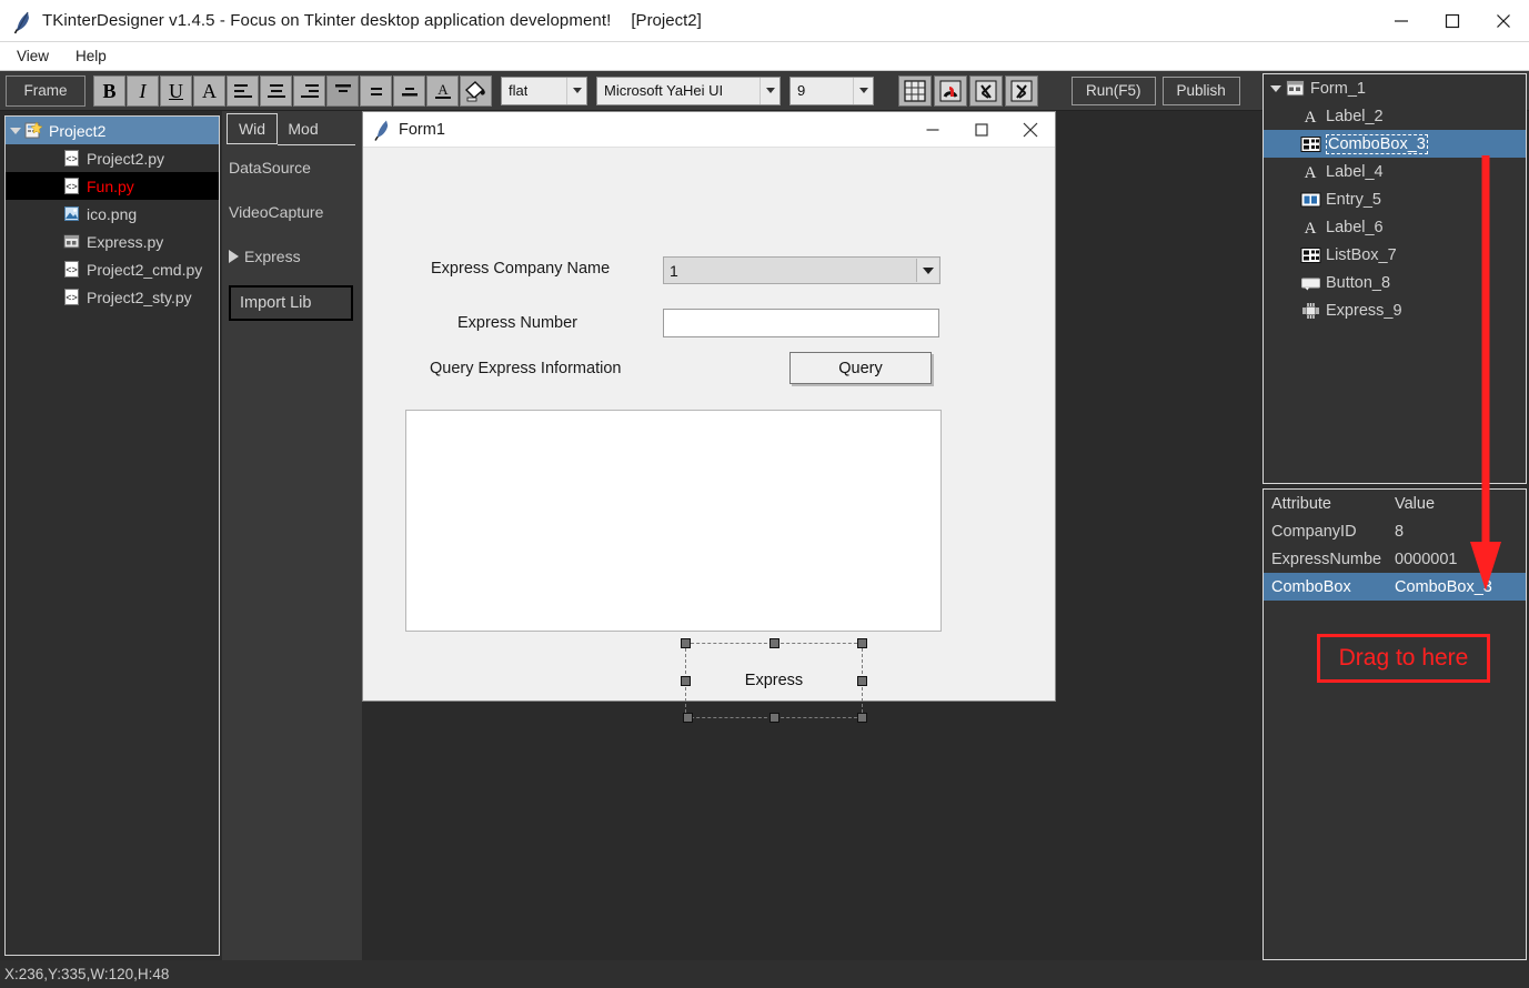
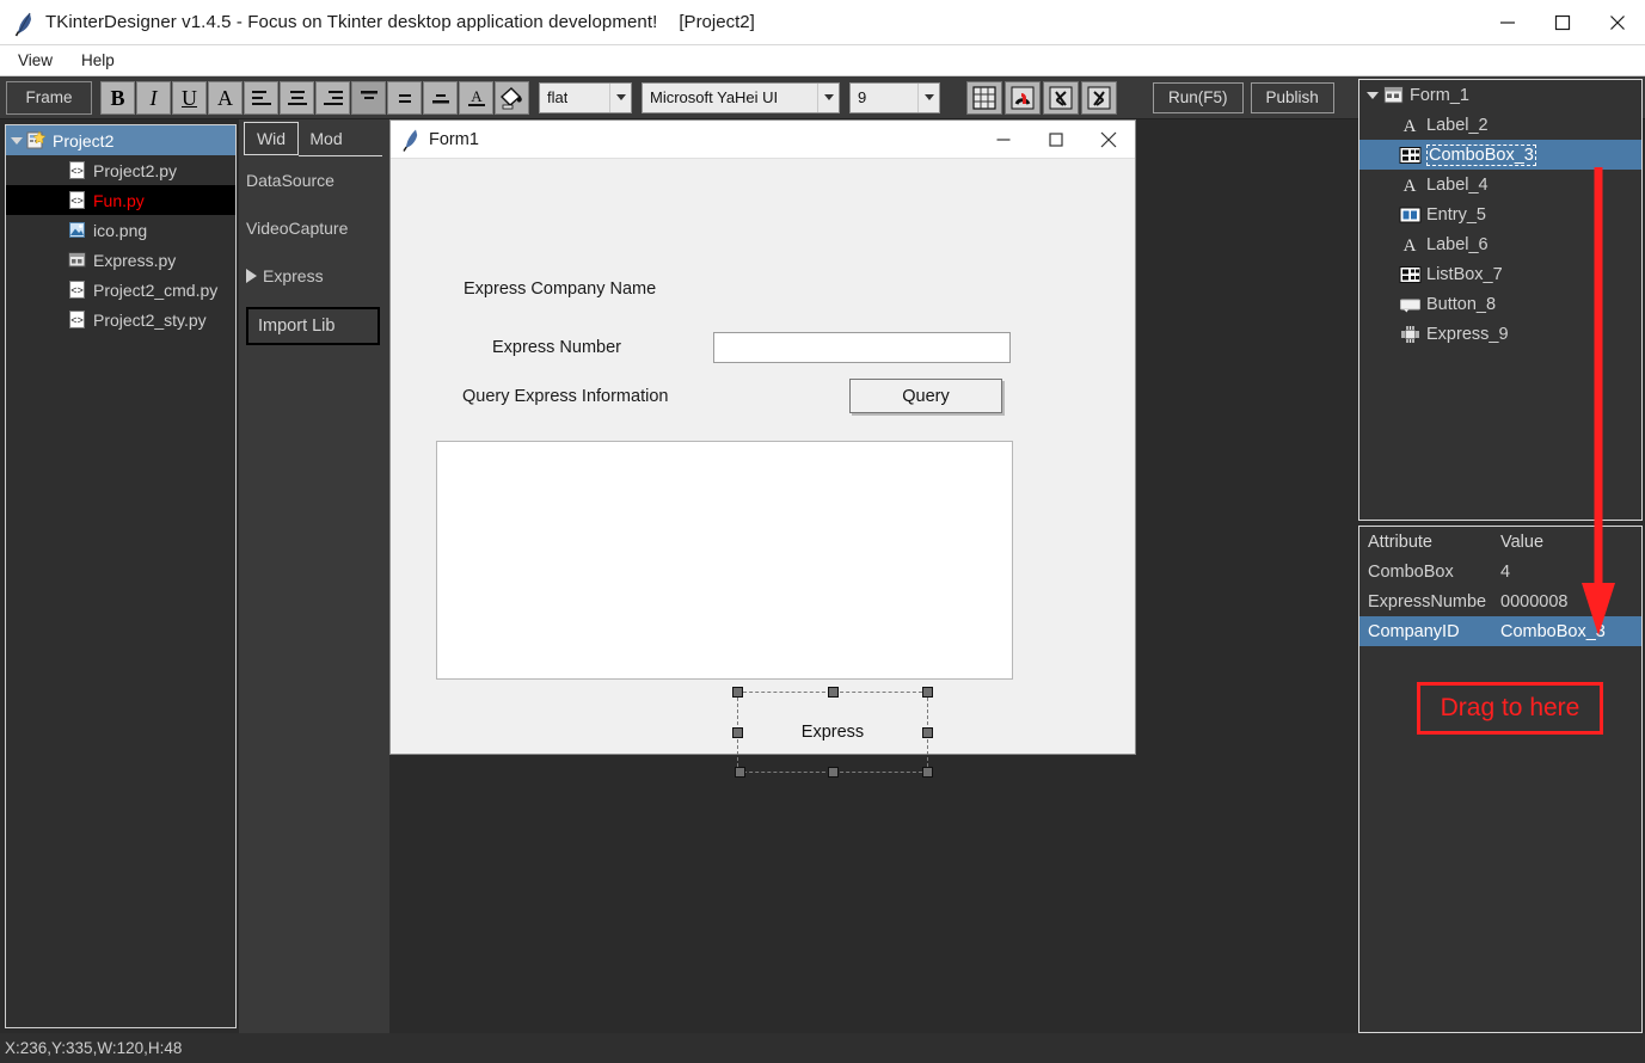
  TKinterDesigner v1.4.5 - Focus on Tkinter desktop application development!
  [Project2]
  View
  Help
  Frame
  B
  I
  U
  A
  A
  flat
  Microsoft YaHei UI
  9
  Run(F5)
  Publish
  Project2
  <>
  Project2.py
  <>
  Fun.py
  ico.png
  Express.py
  <>
  Project2_cmd.py
  <>
  Project2_sty.py
  Wid
  Mod
  DataSource
  VideoCapture
  Express
  Import Lib
  Form1
  Express Company Name
  Express Number
  Query Express Information
- 1
  Query
  Express
  Form_1
  A
  Label_2
  ComboBox_3
  A
  Label_4
  Entry_5
  A
  Label_6
  ListBox_7
  Button_8
  Express_9
  Attribute
  Value
- CompanyID
+ ComboBox
- 8
+ 4
  ExpressNumbe
- 0000001
+ 0000008
- ComboBox
+ CompanyID
  ComboBox_3
  Drag to here
  X:236,Y:335,W:120,H:48
